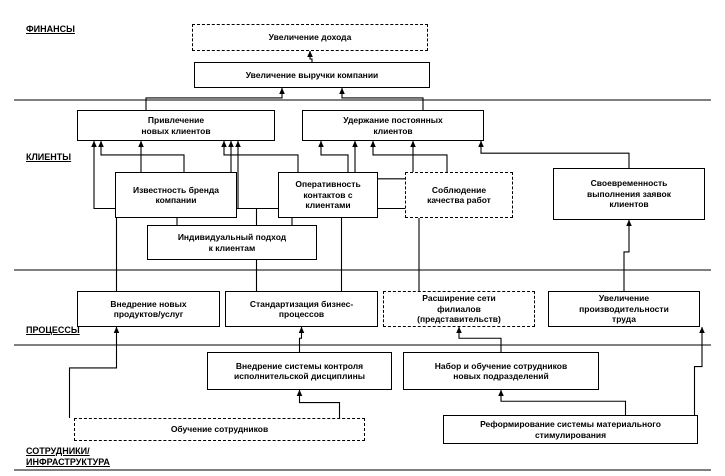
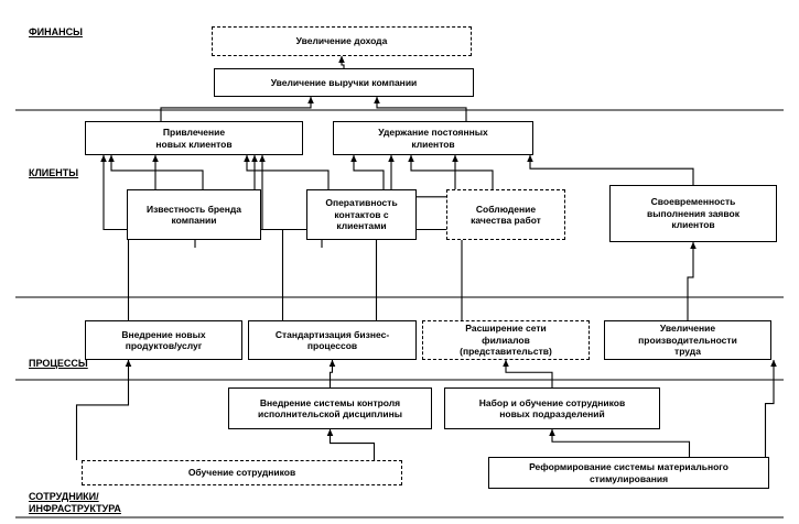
  Увеличение дохода
  Увеличение выручки компании
  Привлечение
  новых клиентов
  Удержание постоянных
  клиентов
  Известность бренда
  компании
  Оперативность
  контактов с
  клиентами
  Соблюдение
  качества работ
  Своевременность
  выполнения заявок
  клиентов
- Индивидуальный подход
- к клиентам
  Внедрение новых
  продуктов/услуг
  Стандартизация бизнес-
  процессов
  Расширение сети
  филиалов
  (представительств)
  Увеличение
  производительности
  труда
  Внедрение системы контроля
  исполнительской дисциплины
  Набор и обучение сотрудников
  новых подразделений
  Обучение сотрудников
  Реформирование системы материального
  стимулирования
  ФИНАНСЫ
  КЛИЕНТЫ
  ПРОЦЕССЫ
  СОТРУДНИКИ/
  ИНФРАСТРУКТУРА
